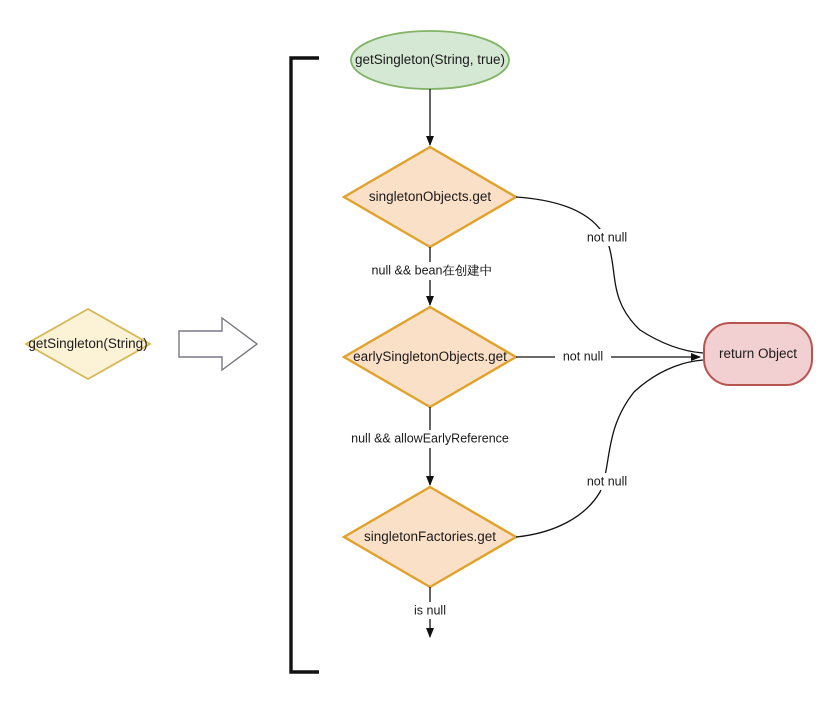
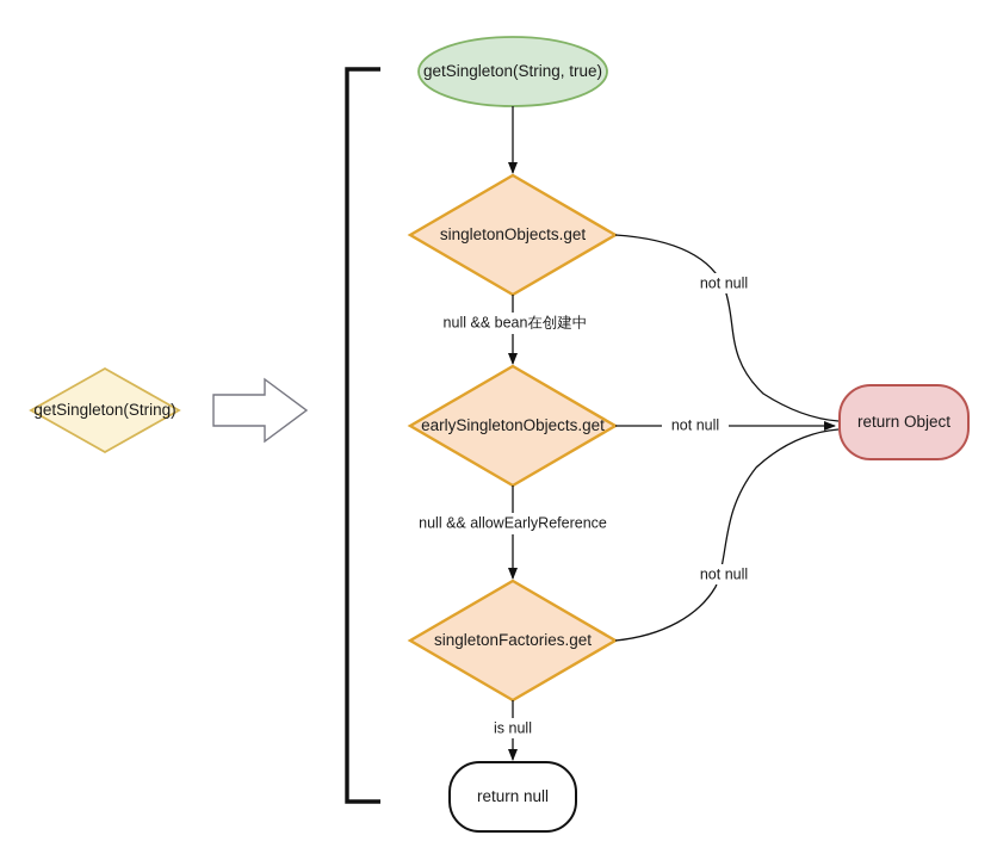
  getSingleton(String)
  getSingleton(String, true)
  singletonObjects.get
  null && bean在创建中
  not null
  earlySingletonObjects.get
  not null
  null && allowEarlyReference
  singletonFactories.get
  not null
  is null
  return Object
+ return null
